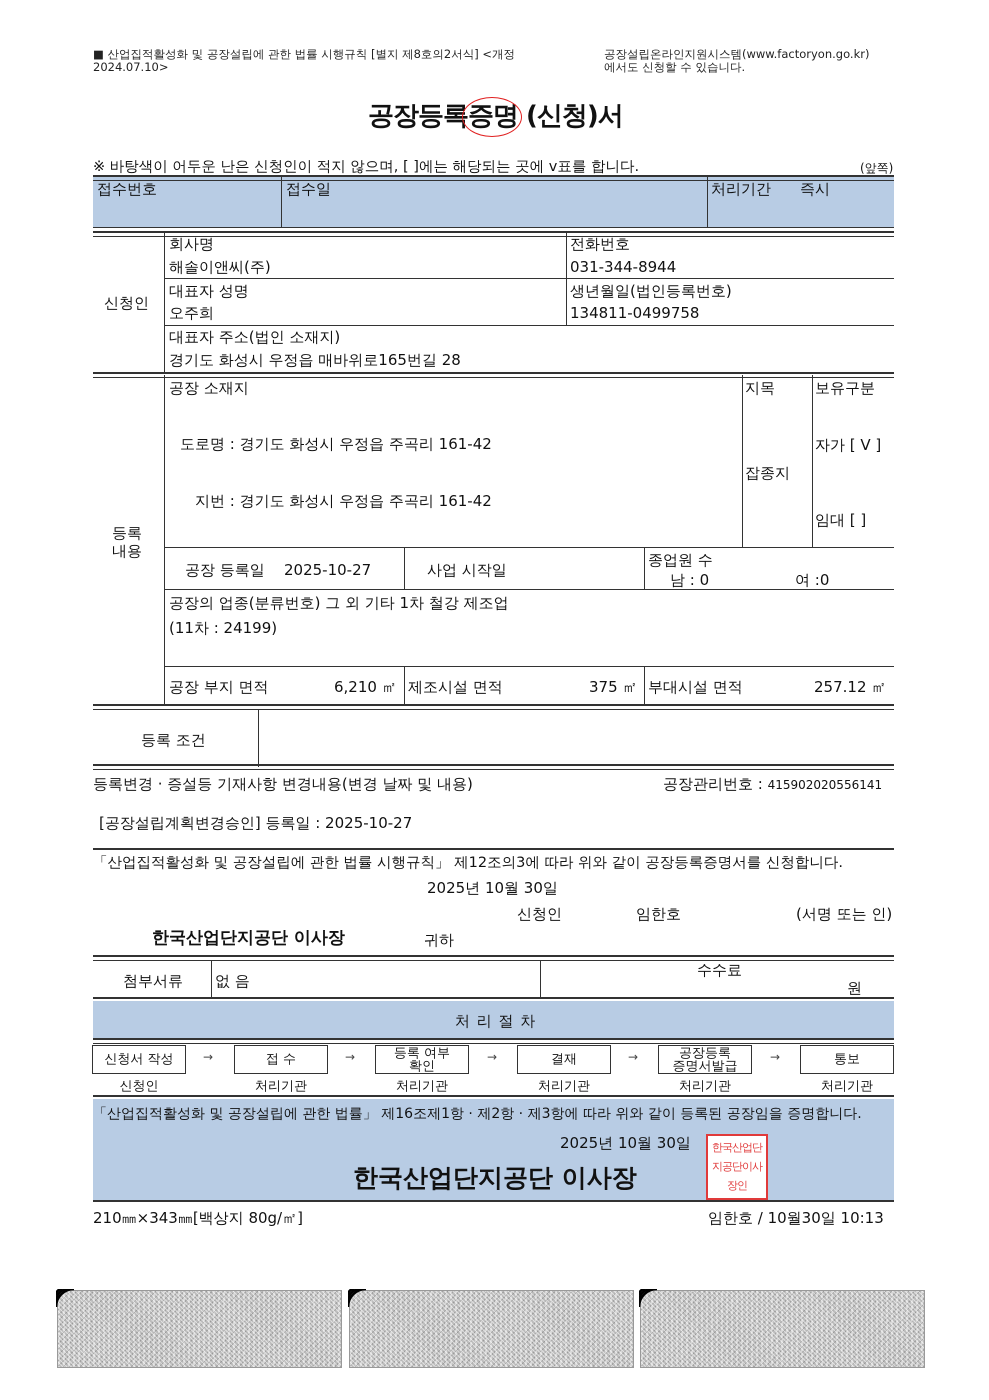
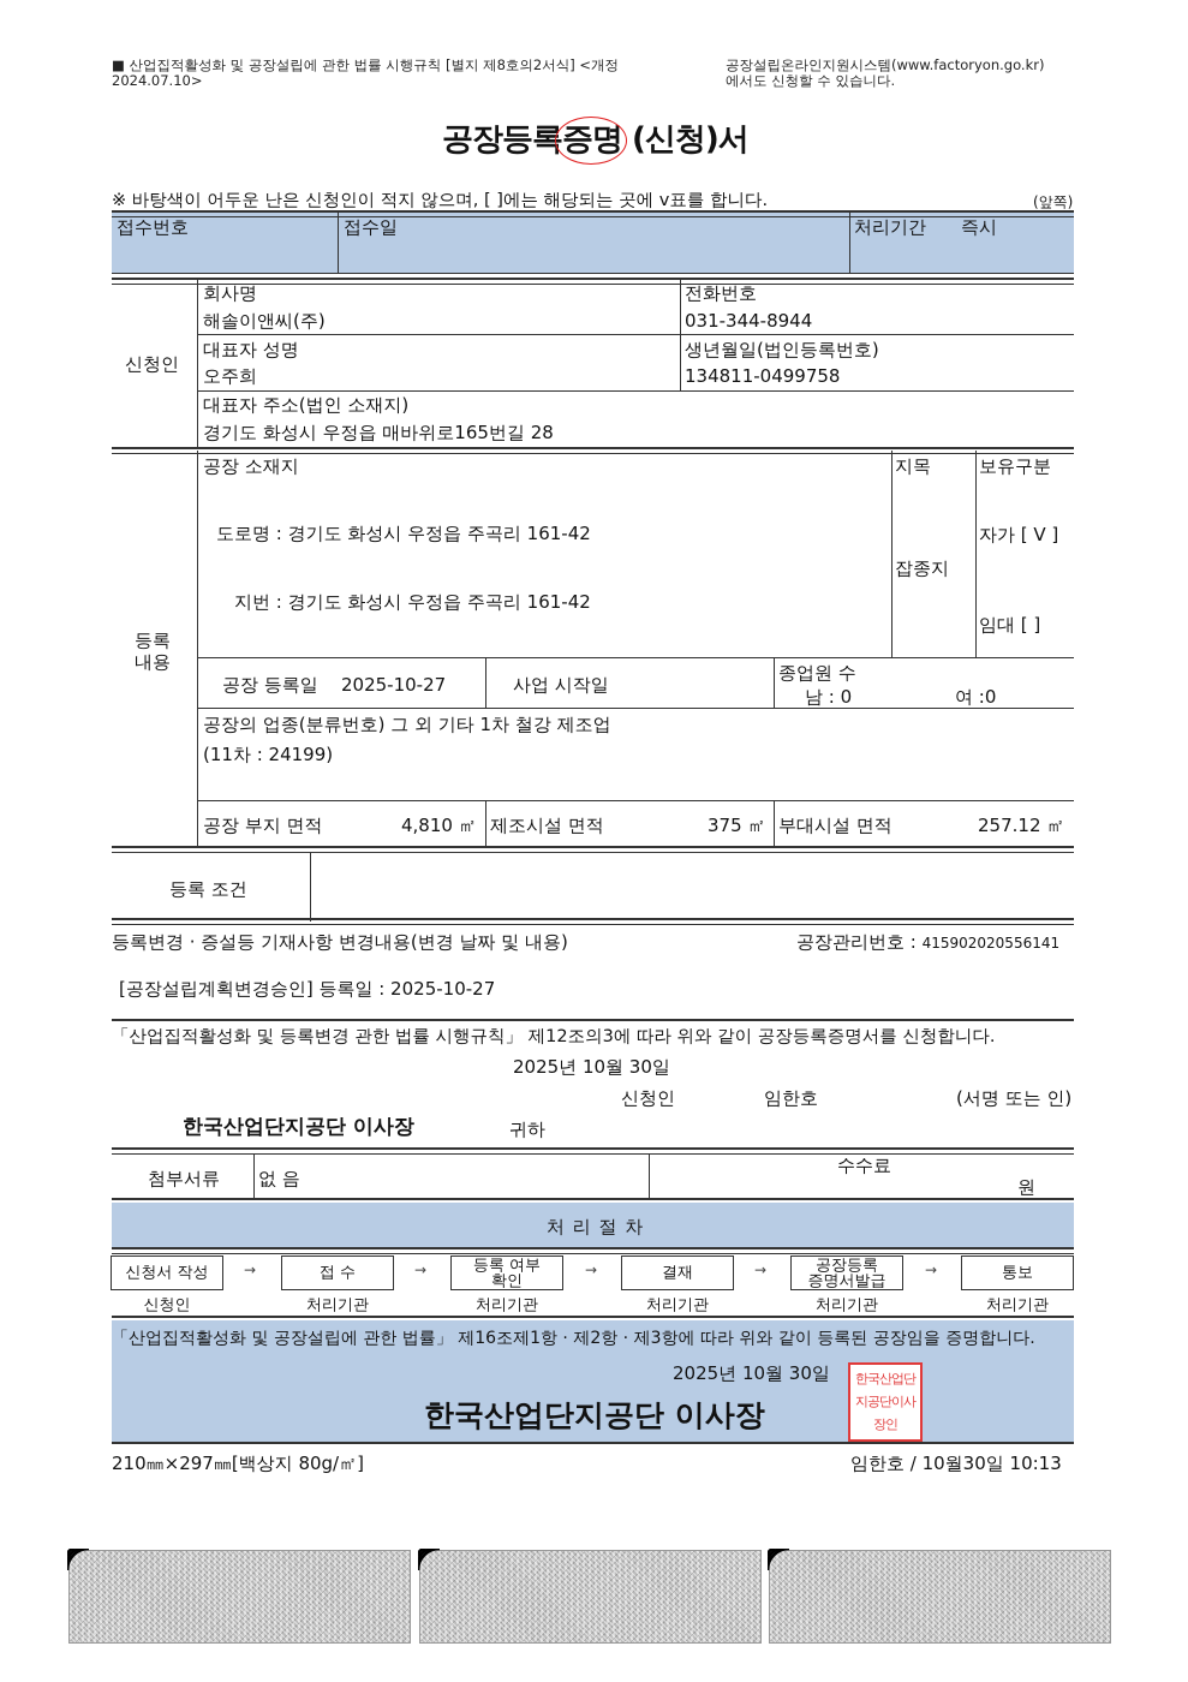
  ■ 산업집적활성화 및 공장설립에 관한 법률 시행규칙 [별지 제8호의2서식] <개정
  2024.07.10>
  공장설립온라인지원시스템(www.factoryon.go.kr)
  에서도 신청할 수 있습니다.
  공장등록증명 (신청)서
  ※ 바탕색이 어두운 난은 신청인이 적지 않으며, [ ]에는 해당되는 곳에 v표를 합니다.
  (앞쪽)
  접수번호
  접수일
  처리기간
  즉시
  신청인
  회사명
  해솔이앤씨(주)
  전화번호
  031-344-8944
  대표자 성명
  오주희
  생년월일(법인등록번호)
  134811-0499758
  대표자 주소(법인 소재지)
  경기도 화성시 우정읍 매바위로165번길 28
  등록
  내용
  공장 소재지
  도로명 : 경기도 화성시 우정읍 주곡리 161-42
  지번 : 경기도 화성시 우정읍 주곡리 161-42
  지목
  잡종지
  보유구분
  자가 [ V ]
  임대 [ ]
  공장 등록일
  2025-10-27
  사업 시작일
  종업원 수
  남 : 0
  여 :0
  공장의 업종(분류번호) 그 외 기타 1차 철강 제조업
  (11차 : 24199)
  공장 부지 면적
- 6,210 ㎡
+ 4,810 ㎡
  제조시설 면적
  375 ㎡
  부대시설 면적
  257.12 ㎡
  등록 조건
  등록변경 · 증설등 기재사항 변경내용(변경 날짜 및 내용)
  공장관리번호 : 415902020556141
  [공장설립계획변경승인] 등록일 : 2025-10-27
- 「산업집적활성화 및 공장설립에 관한 법률 시행규칙」 제12조의3에 따라 위와 같이 공장등록증명서를 신청합니다.
+ 「산업집적활성화 및 등록변경 관한 법률 시행규칙」 제12조의3에 따라 위와 같이 공장등록증명서를 신청합니다.
  2025년 10월 30일
  신청인
  임한호
  (서명 또는 인)
  한국산업단지공단 이사장
  귀하
  첨부서류
  없 음
  수수료
  원
  처 리 절 차
  신청서 작성
  접 수
  등록 여부
  확인
  결재
  공장등록
  증명서발급
  통보
  →
  →
  →
  →
  →
  신청인
  처리기관
  처리기관
  처리기관
  처리기관
  처리기관
  「산업집적활성화 및 공장설립에 관한 법률」 제16조제1항 · 제2항 · 제3항에 따라 위와 같이 등록된 공장임을 증명합니다.
  2025년 10월 30일
  한국산업단지공단 이사장
  한국산업단지공단이사장인
- 210㎜×343㎜[백상지 80g/㎡]
+ 210㎜×297㎜[백상지 80g/㎡]
  임한호 / 10월30일 10:13
